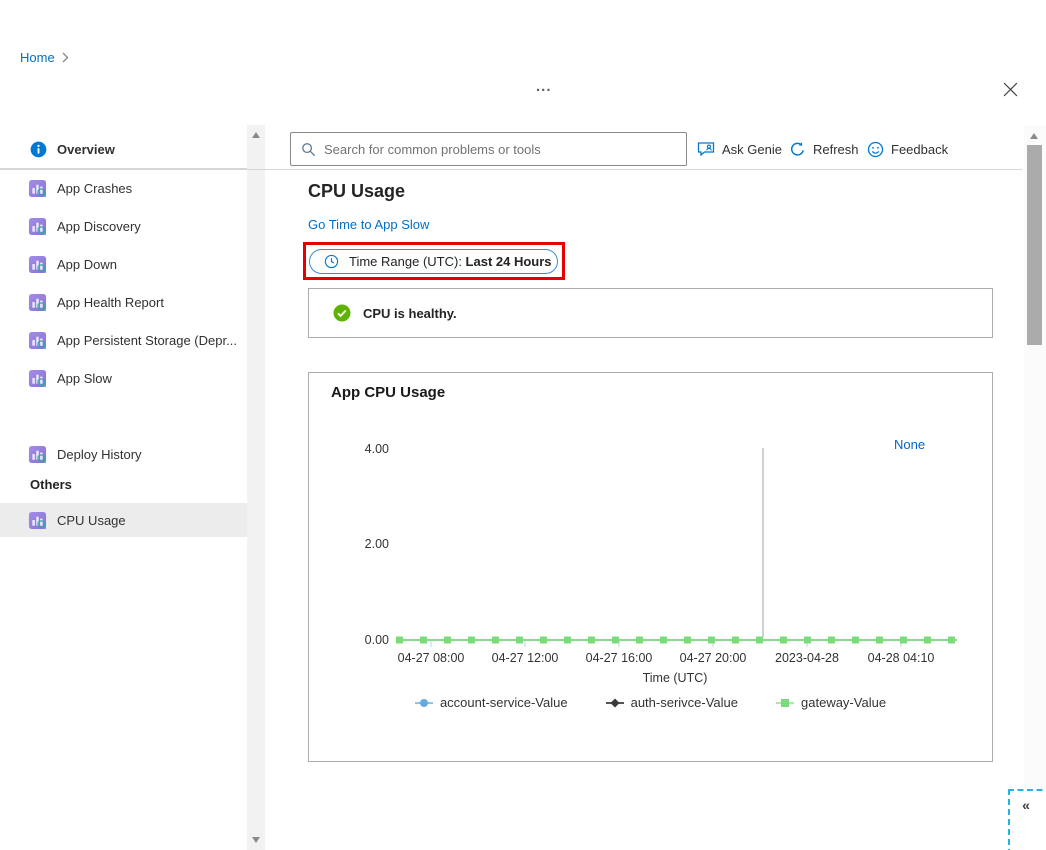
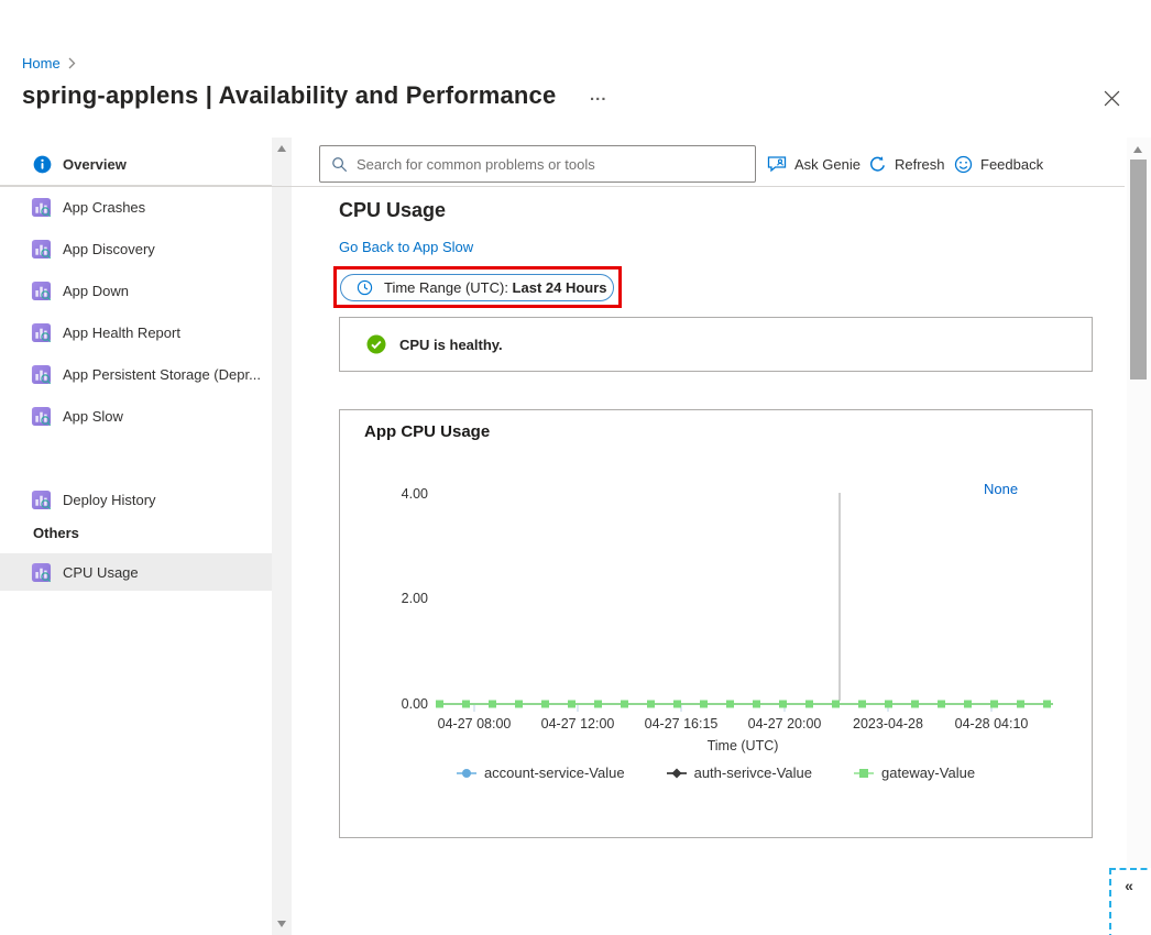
  Home
+ spring-applens | Availability and Performance
  ...
  Overview
  App Crashes
  App Discovery
  App Down
  App Health Report
  App Persistent Storage (Depr...
  App Slow
  Deploy History
  Others
  CPU Usage
  Search for common problems or tools
  Ask Genie
  Refresh
  Feedback
  CPU Usage
- Go Time to App Slow
+ Go Back to App Slow
  Time Range (UTC): Last 24 Hours
  CPU is healthy.
  App CPU Usage
  None
  4.00
  2.00
  0.00
  04-27 08:00
  04-27 12:00
- 04-27 16:00
+ 04-27 16:15
  04-27 20:00
  2023-04-28
  04-28 04:10
  Time (UTC)
  account-service-Value
  auth-serivce-Value
  gateway-Value
  «
